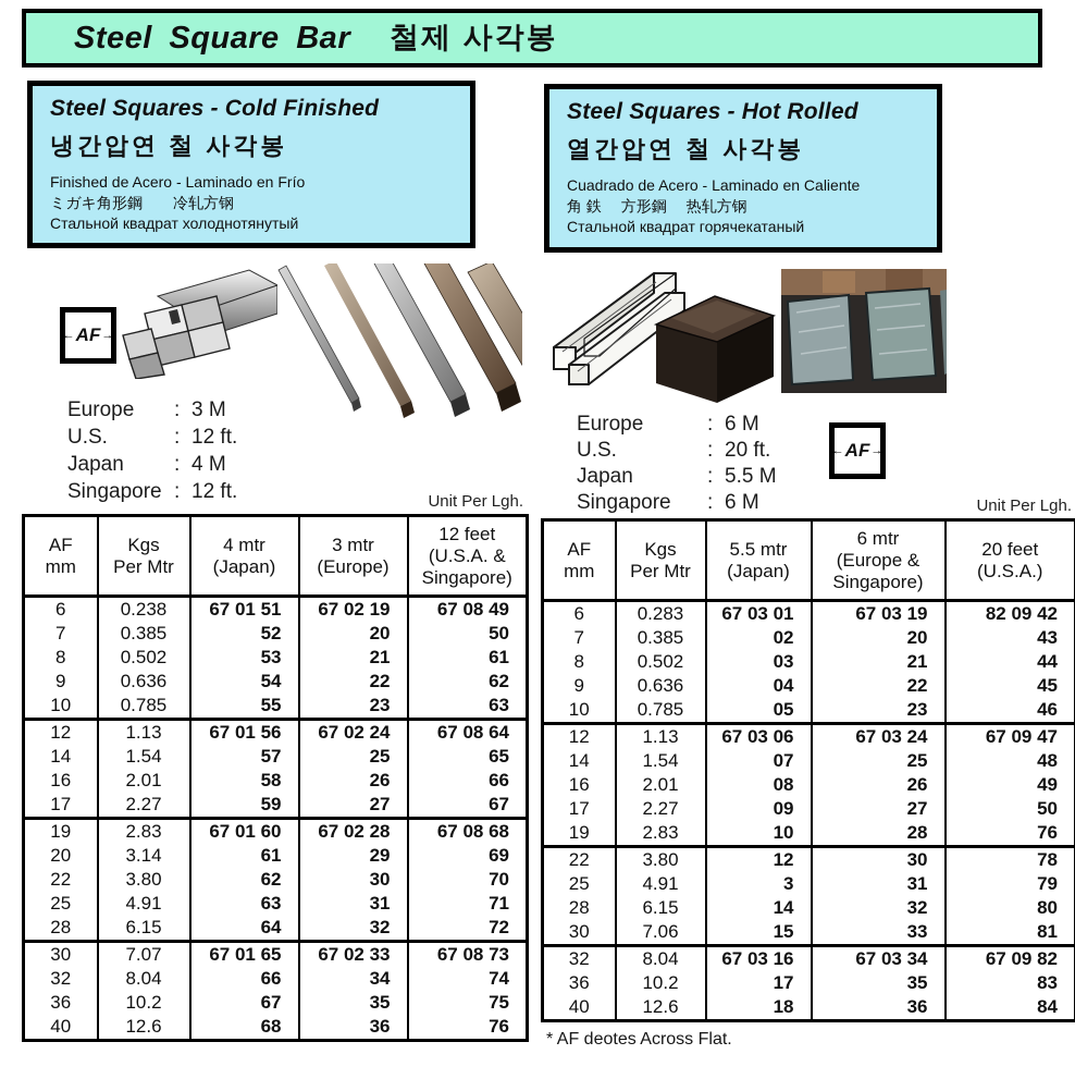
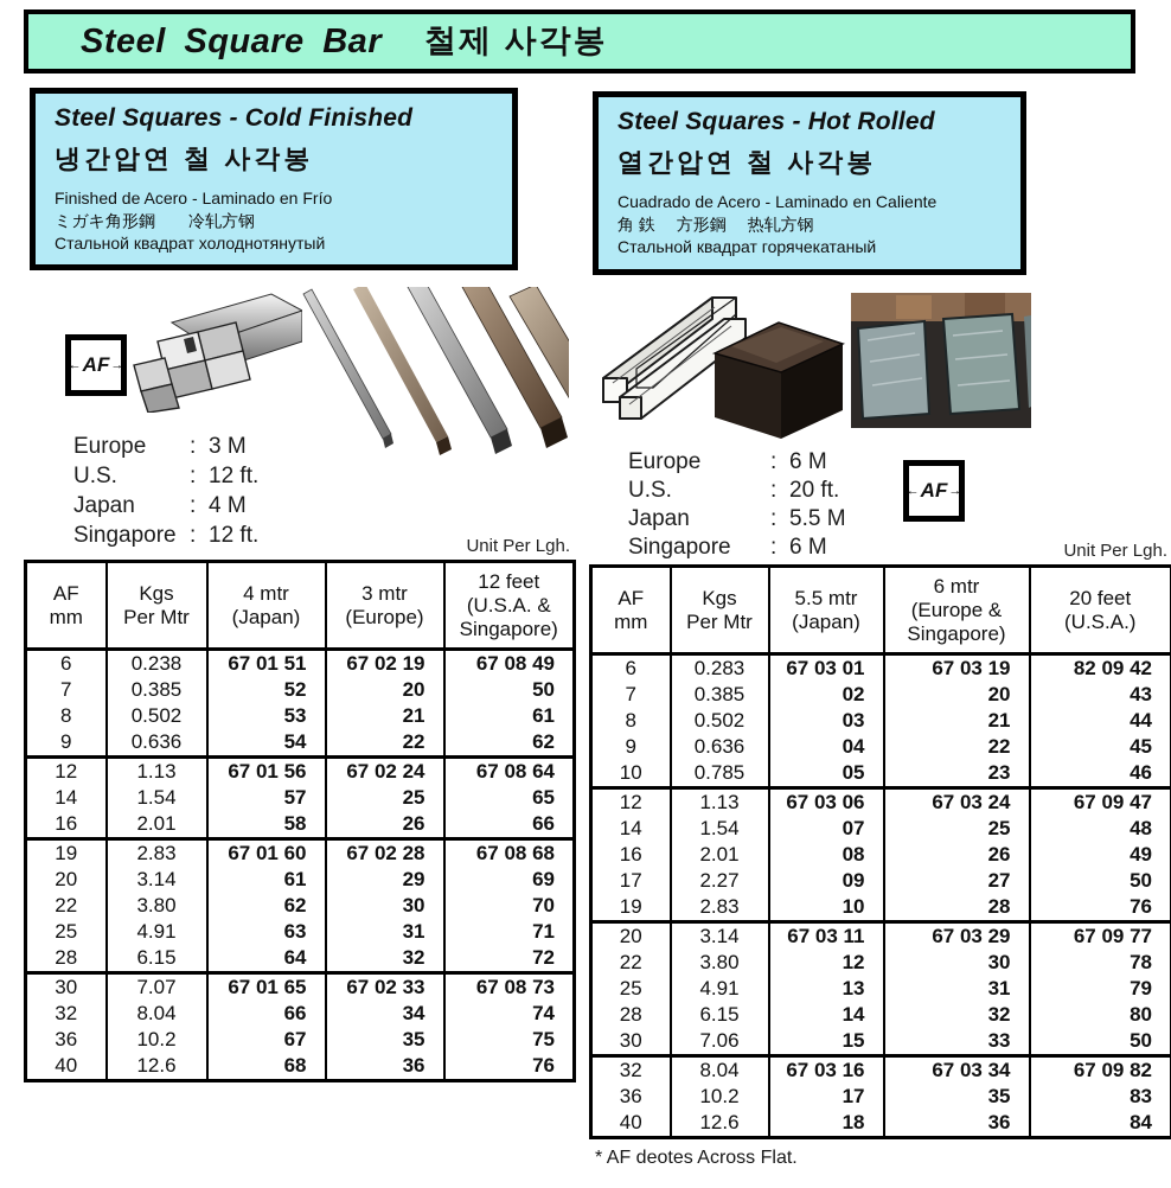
  Steel Square Bar
  철제 사각봉
  Steel Squares - Cold Finished
  냉간압연 철 사각봉
  Finished de Acero - Laminado en Frío
  ミガキ角形鋼 冷轧方钢
  Стальной квадрат холоднотянутый
  Steel Squares - Hot Rolled
  열간압연 철 사각봉
  Cuadrado de Acero - Laminado en Caliente
  角 鉄 方形鋼 热轧方钢
  Стальной квадрат горячекатаный
  AF
  AF
  Europe
  :
  3 M
  U.S.
  :
  12 ft.
  Japan
  :
  4 M
  Singapore
  :
  12 ft.
  Europe
  :
  6 M
  U.S.
  :
  20 ft.
  Japan
  :
  5.5 M
  Singapore
  :
  6 M
  Unit Per Lgh.
  AFmm	KgsPer Mtr	4 mtr(Japan)	3 mtr(Europe)	12 feet(U.S.A. &Singapore)
  6	0.238	67 01 51	67 02 19	67 08 49
  7	0.385	52	20	50
  8	0.502	53	21	61
  9	0.636	54	22	62
- 10	0.785	55	23	63
  12	1.13	67 01 56	67 02 24	67 08 64
  14	1.54	57	25	65
  16	2.01	58	26	66
- 17	2.27	59	27	67
  19	2.83	67 01 60	67 02 28	67 08 68
  20	3.14	61	29	69
  22	3.80	62	30	70
  25	4.91	63	31	71
  28	6.15	64	32	72
  30	7.07	67 01 65	67 02 33	67 08 73
  32	8.04	66	34	74
  36	10.2	67	35	75
  40	12.6	68	36	76
  Unit Per Lgh.
  AFmm	KgsPer Mtr	5.5 mtr(Japan)	6 mtr(Europe &Singapore)	20 feet(U.S.A.)
  6	0.283	67 03 01	67 03 19	82 09 42
  7	0.385	02	20	43
  8	0.502	03	21	44
  9	0.636	04	22	45
  10	0.785	05	23	46
  12	1.13	67 03 06	67 03 24	67 09 47
  14	1.54	07	25	48
  16	2.01	08	26	49
  17	2.27	09	27	50
  19	2.83	10	28	76
+ 20	3.14	67 03 11	67 03 29	67 09 77
  22	3.80	12	30	78
- 25	4.91	3	31	79
+ 25	4.91	13	31	79
  28	6.15	14	32	80
- 30	7.06	15	33	81
+ 30	7.06	15	33	50
  32	8.04	67 03 16	67 03 34	67 09 82
  36	10.2	17	35	83
  40	12.6	18	36	84
  * AF deotes Across Flat.
